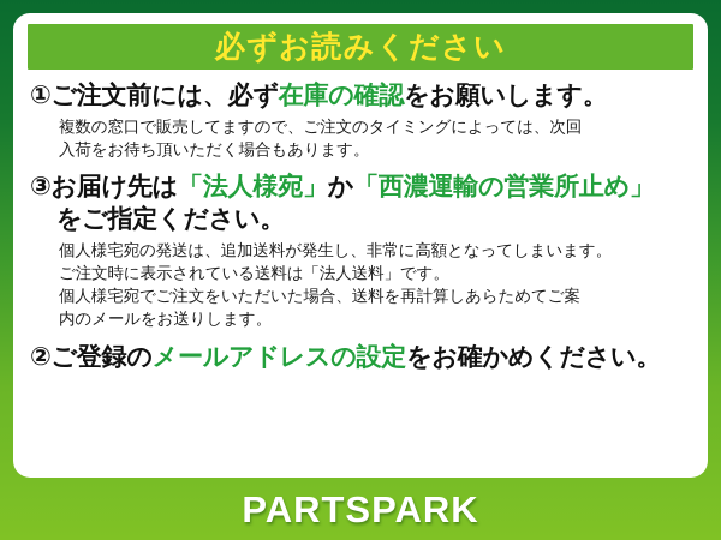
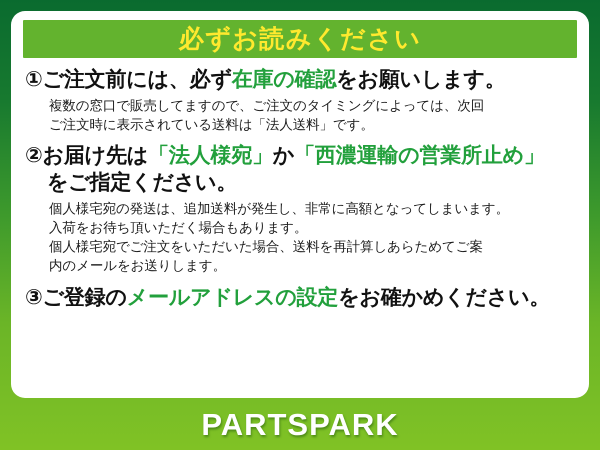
  必ずお読みください
  ①ご注文前には、必ず在庫の確認をお願いします。
  複数の窓口で販売してますので、ご注文のタイミングによっては、次回
- 入荷をお待ち頂いただく場合もあります。
+ ご注文時に表示されている送料は「法人送料」です。
- ③お届け先は「法人様宛」か「西濃運輸の営業所止め」
+ ②お届け先は「法人様宛」か「西濃運輸の営業所止め」
  をご指定ください。
  個人様宅宛の発送は、追加送料が発生し、非常に高額となってしまいます。
- ご注文時に表示されている送料は「法人送料」です。
+ 入荷をお待ち頂いただく場合もあります。
  個人様宅宛でご注文をいただいた場合、送料を再計算しあらためてご案
  内のメールをお送りします。
- ②ご登録のメールアドレスの設定をお確かめください。
+ ③ご登録のメールアドレスの設定をお確かめください。
  PARTSPARK
